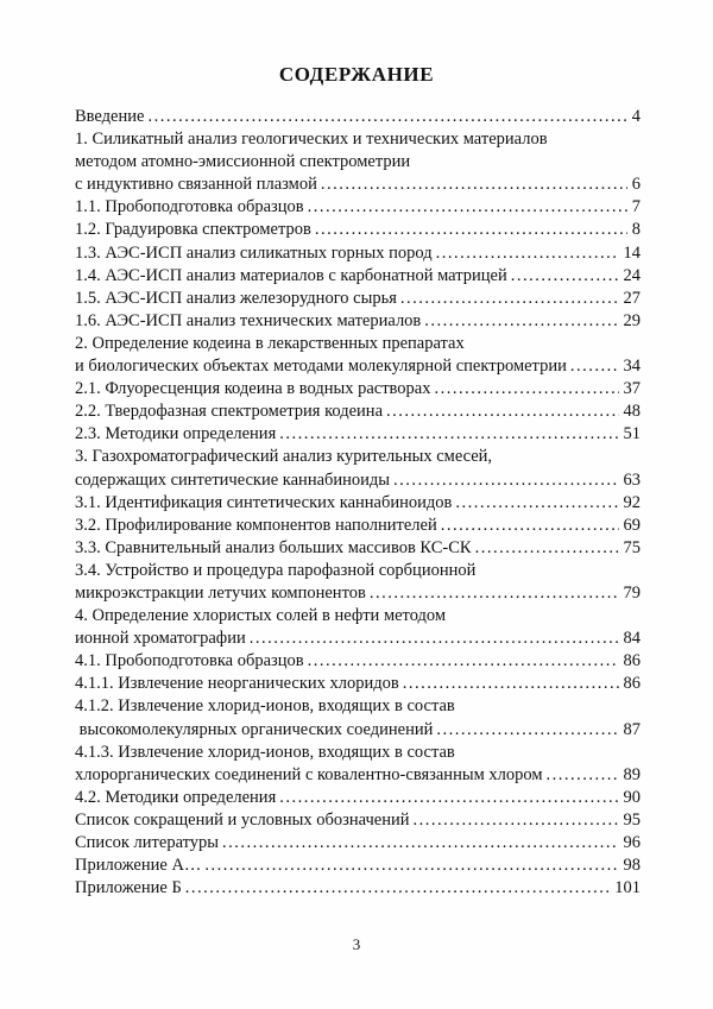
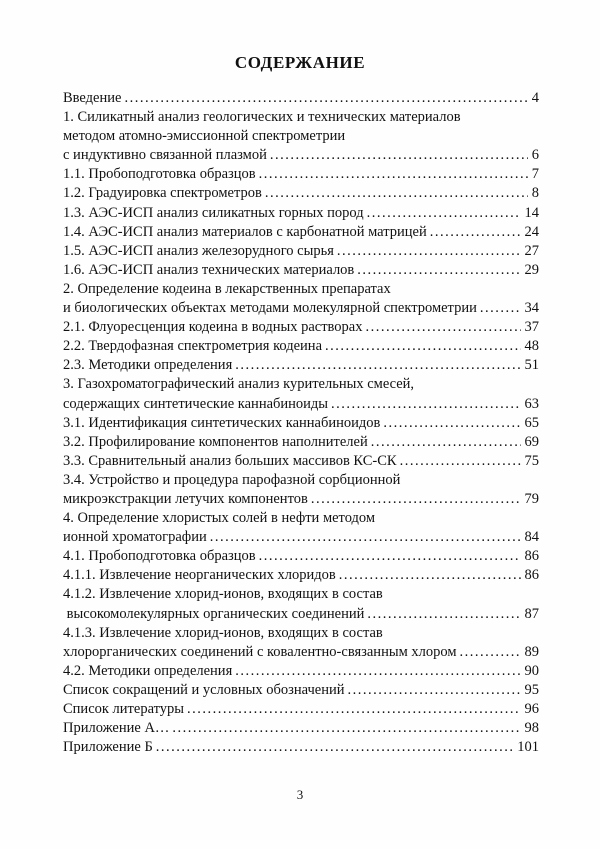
  СОДЕРЖАНИЕ
  Введение
  4
  1. Силикатный анализ геологических и технических материалов
  методом атомно-эмиссионной спектрометрии
  с индуктивно связанной плазмой
  6
  1.1. Пробоподготовка образцов
  7
  1.2. Градуировка спектрометров
  8
  1.3. АЭС-ИСП анализ силикатных горных пород
  14
  1.4. АЭС-ИСП анализ материалов с карбонатной матрицей
  24
  1.5. АЭС-ИСП анализ железорудного сырья
  27
  1.6. АЭС-ИСП анализ технических материалов
  29
  2. Определение кодеина в лекарственных препаратах
  и биологических объектах методами молекулярной спектрометрии
  34
  2.1. Флуоресценция кодеина в водных растворах
  37
  2.2. Твердофазная спектрометрия кодеина
  48
  2.3. Методики определения
  51
  3. Газохроматографический анализ курительных смесей,
  содержащих синтетические каннабиноиды
  63
  3.1. Идентификация синтетических каннабиноидов
- 92
+ 65
  3.2. Профилирование компонентов наполнителей
  69
  3.3. Сравнительный анализ больших массивов КС-СК
  75
  3.4. Устройство и процедура парофазной сорбционной
  микроэкстракции летучих компонентов
  79
  4. Определение хлористых солей в нефти методом
  ионной хроматографии
  84
  4.1. Пробоподготовка образцов
  86
  4.1.1. Извлечение неорганических хлоридов
  86
  4.1.2. Извлечение хлорид-ионов, входящих в состав
  высокомолекулярных органических соединений
  87
  4.1.3. Извлечение хлорид-ионов, входящих в состав
  хлорорганических соединений с ковалентно-связанным хлором
  89
  4.2. Методики определения
  90
  Список сокращений и условных обозначений
  95
  Список литературы
  96
  Приложение А…
  98
  Приложение Б
  101
  3
